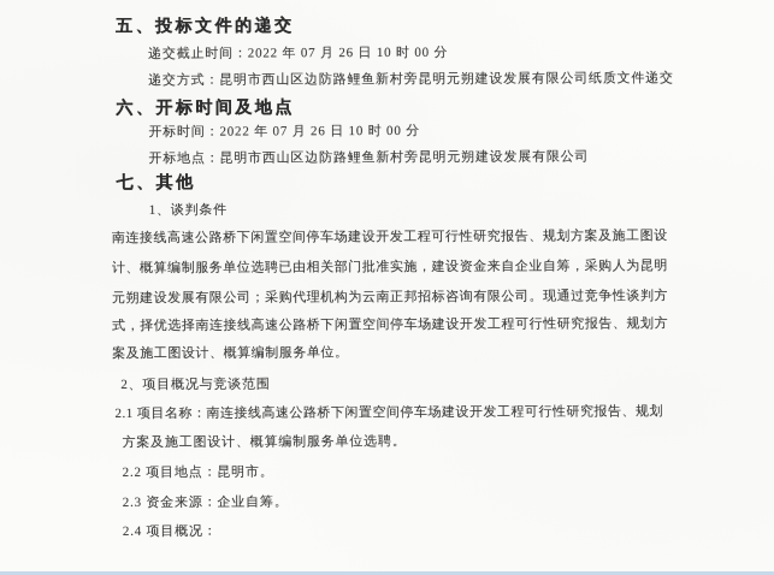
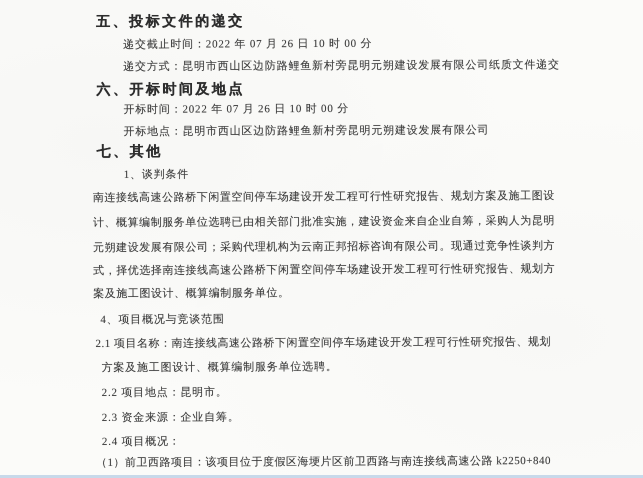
  五、投标文件的递交
  递交截止时间：2022 年 07 月 26 日 10 时 00 分
  递交方式：昆明市西山区边防路鲤鱼新村旁昆明元朔建设发展有限公司纸质文件递交
  六、开标时间及地点
  开标时间：2022 年 07 月 26 日 10 时 00 分
  开标地点：昆明市西山区边防路鲤鱼新村旁昆明元朔建设发展有限公司
  七、其他
  1、谈判条件
  南连接线高速公路桥下闲置空间停车场建设开发工程可行性研究报告、规划方案及施工图设
  计、概算编制服务单位选聘已由相关部门批准实施，建设资金来自企业自筹，采购人为昆明
  元朔建设发展有限公司；采购代理机构为云南正邦招标咨询有限公司。现通过竞争性谈判方
  式，择优选择南连接线高速公路桥下闲置空间停车场建设开发工程可行性研究报告、规划方
  案及施工图设计、概算编制服务单位。
- 2、项目概况与竞谈范围
+ 4、项目概况与竞谈范围
  2.1 项目名称：南连接线高速公路桥下闲置空间停车场建设开发工程可行性研究报告、规划
  方案及施工图设计、概算编制服务单位选聘。
  2.2 项目地点：昆明市。
  2.3 资金来源：企业自筹。
  2.4 项目概况：
+ （1）前卫西路项目：该项目位于度假区海埂片区前卫西路与南连接线高速公路 k2250+840
